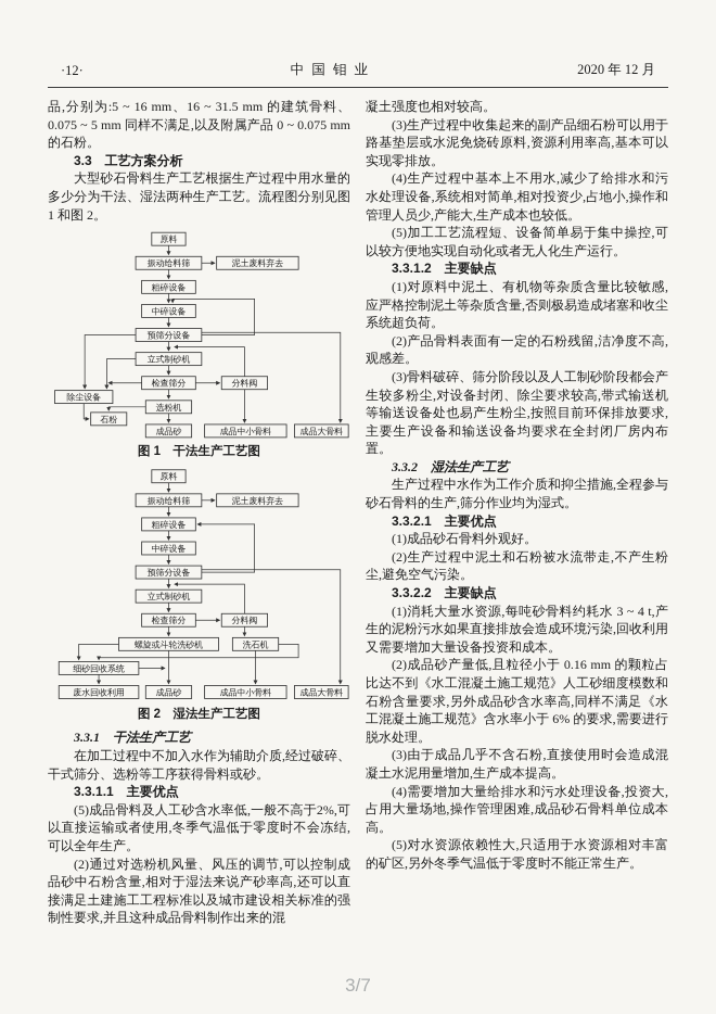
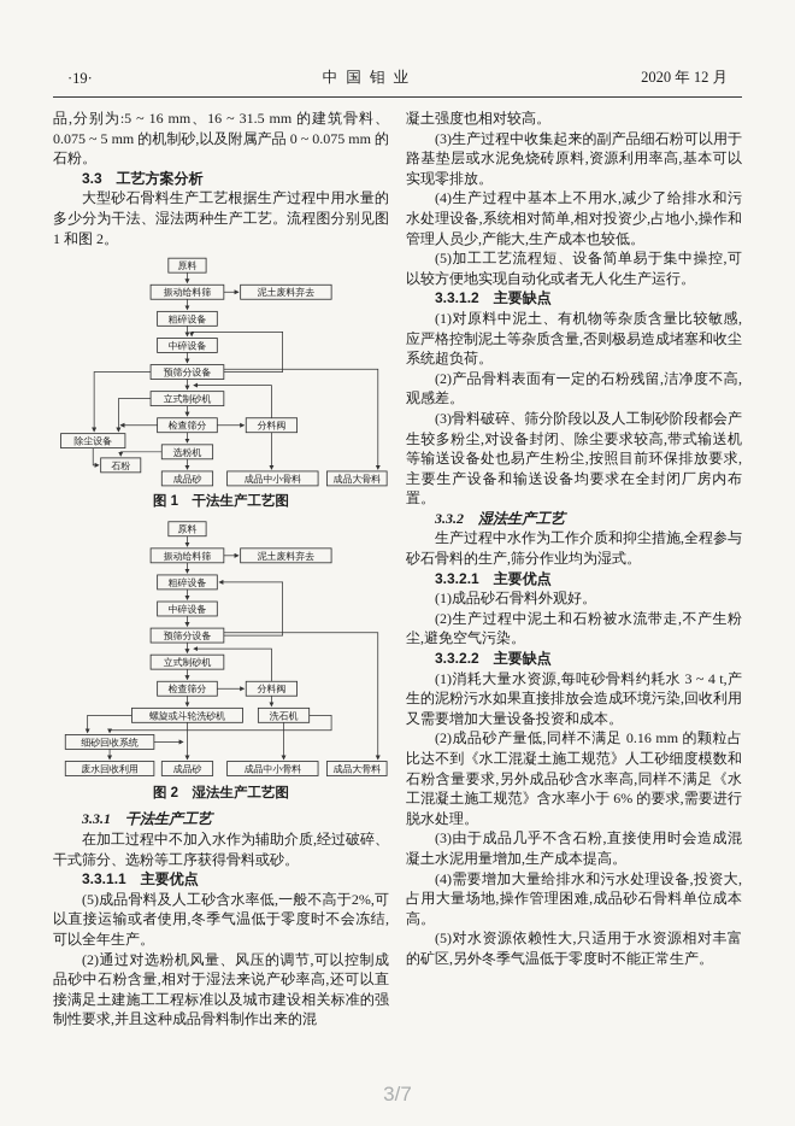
- ·12·
+ ·19·
  中 国 钼 业
  2020 年 12 月
- 品,分别为:5 ~ 16 mm、16 ~ 31.5 mm 的建筑骨料、0.075 ~ 5 mm 同样不满足,以及附属产品 0 ~ 0.075 mm 的石粉。
+ 品,分别为:5 ~ 16 mm、16 ~ 31.5 mm 的建筑骨料、0.075 ~ 5 mm 的机制砂,以及附属产品 0 ~ 0.075 mm 的石粉。
  3.3 工艺方案分析
  大型砂石骨料生产工艺根据生产过程中用水量的多少分为干法、湿法两种生产工艺。流程图分别见图 1 和图 2。
  原料
  振动给料筛
  泥土废料弃去
  粗碎设备
  中碎设备
  预筛分设备
  立式制砂机
  检查筛分
  分料阀
  除尘设备
  选粉机
  石粉
  成品砂
  成品中小骨料
  成品大骨料
  图 1 干法生产工艺图
  原料
  振动给料筛
  泥土废料弃去
  粗碎设备
  中碎设备
  预筛分设备
  立式制砂机
  检查筛分
  分料阀
  螺旋或斗轮洗砂机
  洗石机
  细砂回收系统
  废水回收利用
  成品砂
  成品中小骨料
  成品大骨料
  图 2 湿法生产工艺图
  3.3.1 干法生产工艺
  在加工过程中不加入水作为辅助介质,经过破碎、干式筛分、选粉等工序获得骨料或砂。
  3.3.1.1 主要优点
  (5)成品骨料及人工砂含水率低,一般不高于2%,可以直接运输或者使用,冬季气温低于零度时不会冻结,可以全年生产。
  (2)通过对选粉机风量、风压的调节,可以控制成品砂中石粉含量,相对于湿法来说产砂率高,还可以直接满足土建施工工程标准以及城市建设相关标准的强制性要求,并且这种成品骨料制作出来的混
  凝土强度也相对较高。
  (3)生产过程中收集起来的副产品细石粉可以用于路基垫层或水泥免烧砖原料,资源利用率高,基本可以实现零排放。
  (4)生产过程中基本上不用水,减少了给排水和污水处理设备,系统相对简单,相对投资少,占地小,操作和管理人员少,产能大,生产成本也较低。
  (5)加工工艺流程短、设备简单易于集中操控,可以较方便地实现自动化或者无人化生产运行。
  3.3.1.2 主要缺点
  (1)对原料中泥土、有机物等杂质含量比较敏感,应严格控制泥土等杂质含量,否则极易造成堵塞和收尘系统超负荷。
  (2)产品骨料表面有一定的石粉残留,洁净度不高,观感差。
  (3)骨料破碎、筛分阶段以及人工制砂阶段都会产生较多粉尘,对设备封闭、除尘要求较高,带式输送机等输送设备处也易产生粉尘,按照目前环保排放要求,主要生产设备和输送设备均要求在全封闭厂房内布置。
  3.3.2 湿法生产工艺
  生产过程中水作为工作介质和抑尘措施,全程参与砂石骨料的生产,筛分作业均为湿式。
  3.3.2.1 主要优点
  (1)成品砂石骨料外观好。
  (2)生产过程中泥土和石粉被水流带走,不产生粉尘,避免空气污染。
  3.3.2.2 主要缺点
  (1)消耗大量水资源,每吨砂骨料约耗水 3 ~ 4 t,产生的泥粉污水如果直接排放会造成环境污染,回收利用又需要增加大量设备投资和成本。
- (2)成品砂产量低,且粒径小于 0.16 mm 的颗粒占比达不到《水工混凝土施工规范》人工砂细度模数和石粉含量要求,另外成品砂含水率高,同样不满足《水工混凝土施工规范》含水率小于 6% 的要求,需要进行脱水处理。
+ (2)成品砂产量低,同样不满足 0.16 mm 的颗粒占比达不到《水工混凝土施工规范》人工砂细度模数和石粉含量要求,另外成品砂含水率高,同样不满足《水工混凝土施工规范》含水率小于 6% 的要求,需要进行脱水处理。
  (3)由于成品几乎不含石粉,直接使用时会造成混凝土水泥用量增加,生产成本提高。
  (4)需要增加大量给排水和污水处理设备,投资大,占用大量场地,操作管理困难,成品砂石骨料单位成本高。
  (5)对水资源依赖性大,只适用于水资源相对丰富的矿区,另外冬季气温低于零度时不能正常生产。
  3/7
